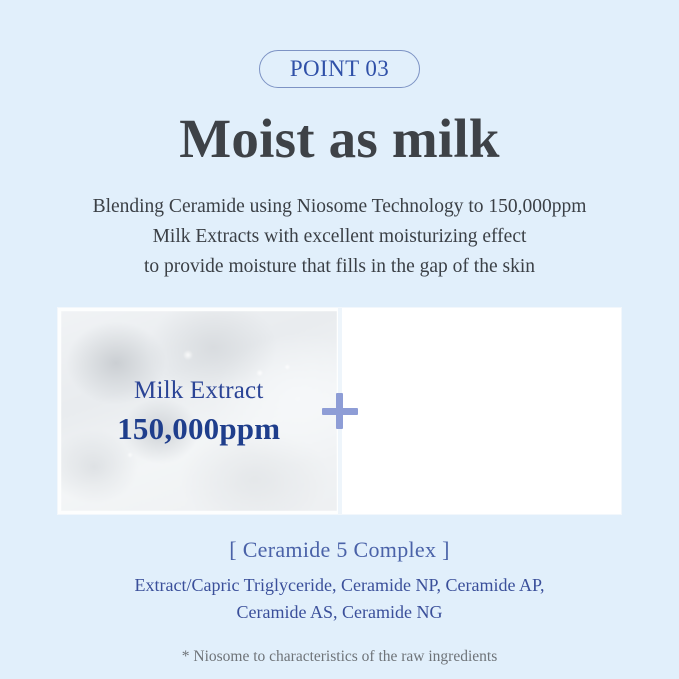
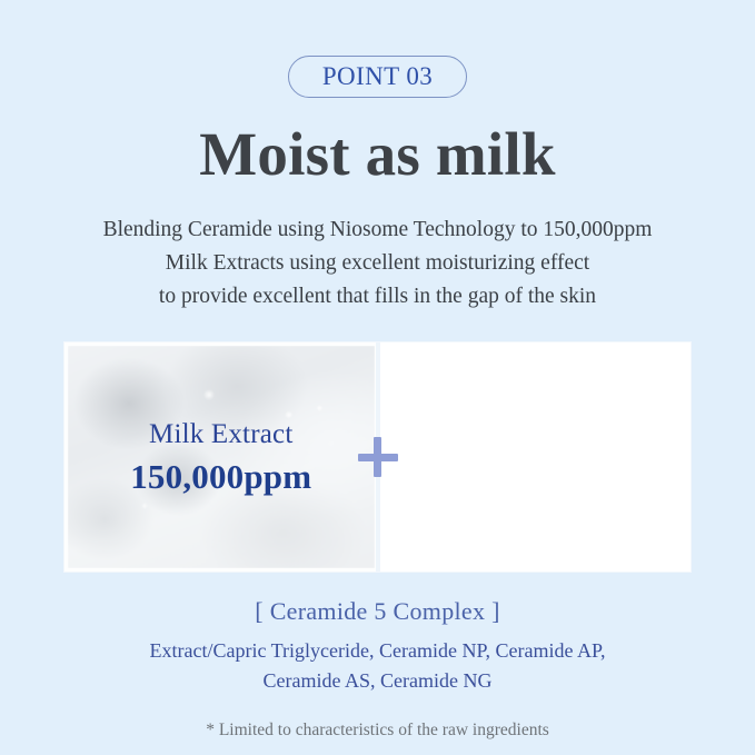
  POINT 03
  Moist as milk
  Blending Ceramide using Niosome Technology to 150,000ppm
- Milk Extracts with excellent moisturizing effect
+ Milk Extracts using excellent moisturizing effect
- to provide moisture that fills in the gap of the skin
+ to provide excellent that fills in the gap of the skin
  Milk Extract
  150,000ppm
  [ Ceramide 5 Complex ]
  Extract/Capric Triglyceride, Ceramide NP, Ceramide AP,
  Ceramide AS, Ceramide NG
- * Niosome to characteristics of the raw ingredients
+ * Limited to characteristics of the raw ingredients
